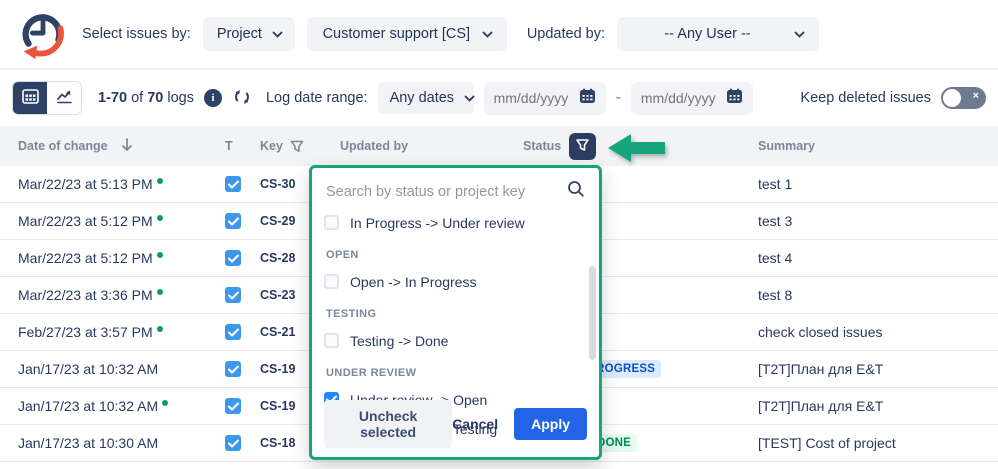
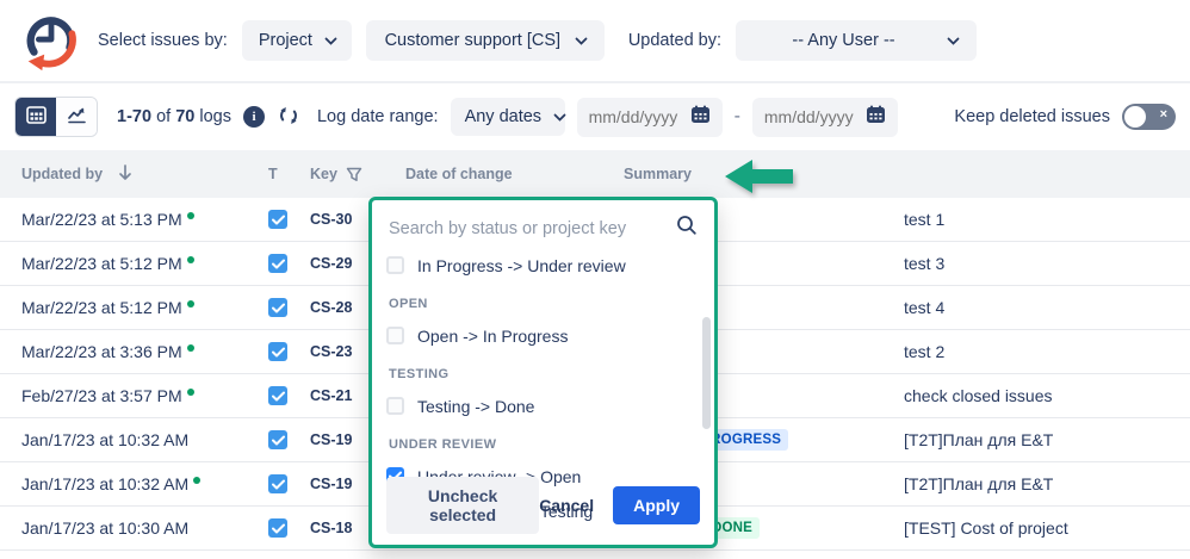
  Select issues by:
  Project
  Customer support [CS]
  Updated by:
  -- Any User --
  1-70 of 70 logs
  i
  Log date range:
  Any dates
  mm/dd/yyyy
  -
  mm/dd/yyyy
  Keep deleted issues
  ×
- Date of change
+ Updated by
  T
  Key
- Updated by
+ Date of change
- Status
  Summary
  Mar/22/23 at 5:13 PM
  CS-30
  test 1
  Mar/22/23 at 5:12 PM
  CS-29
  test 3
  Mar/22/23 at 5:12 PM
  CS-28
  test 4
  Mar/22/23 at 3:36 PM
  CS-23
- test 8
+ test 2
  Feb/27/23 at 3:57 PM
  CS-21
  check closed issues
  Jan/17/23 at 10:32 AM
  CS-19
  [T2T]План для E&T
  Jan/17/23 at 10:32 AM
  CS-19
  [T2T]План для E&T
  Jan/17/23 at 10:30 AM
  CS-18
  ONE
  [TEST] Cost of project
  Search by status or project key
  In Progress -> Under review
  OPEN
  Open -> In Progress
  TESTING
  Testing -> Done
  UNDER REVIEW
  Uncheck selected
  Cancel
  Apply
